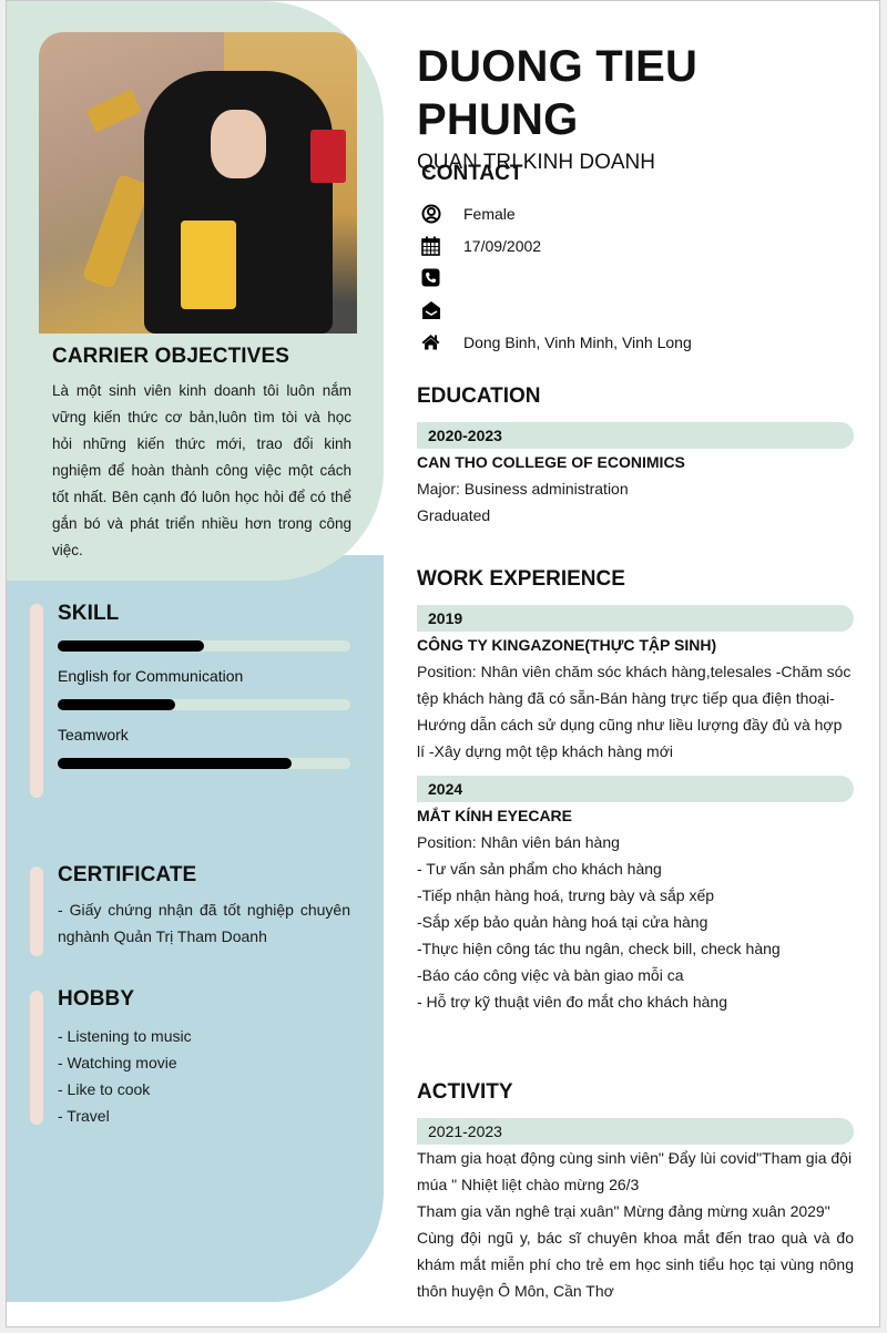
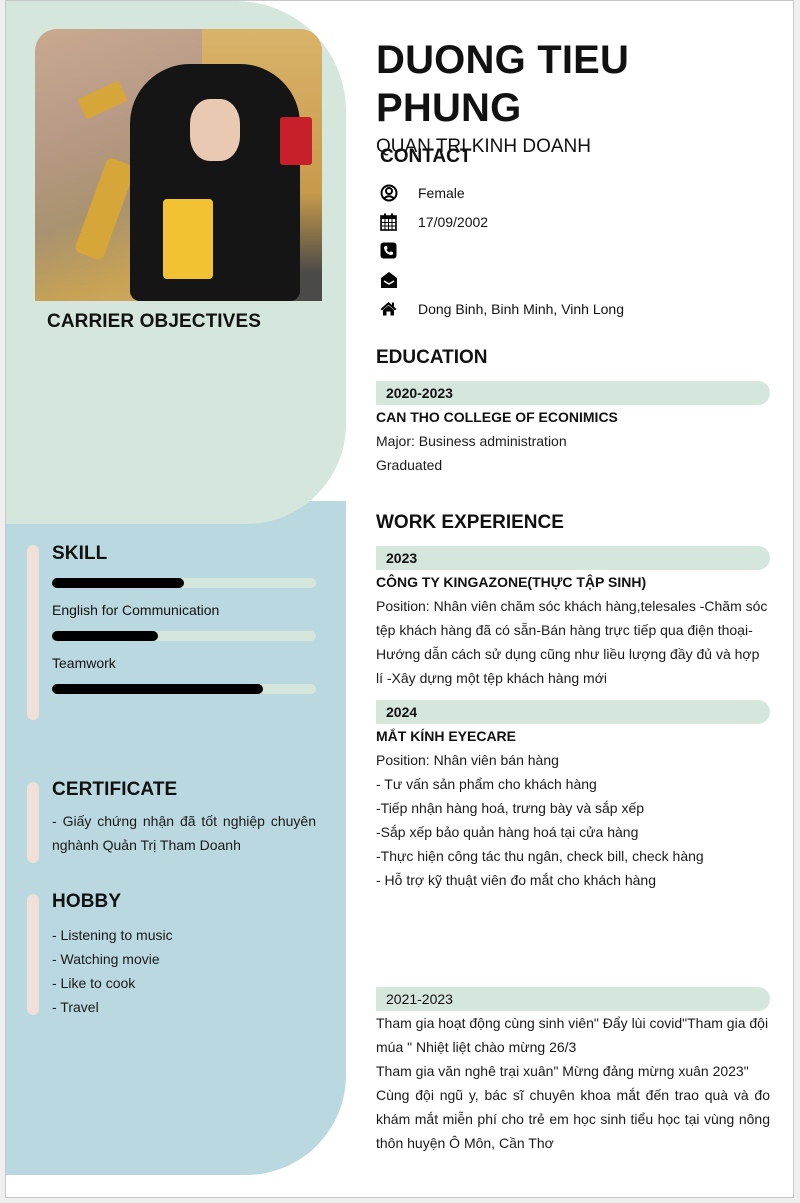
  CARRIER OBJECTIVES
- Là một sinh viên kinh doanh tôi luôn nắm vững kiến thức cơ bản,luôn tìm tòi và học hỏi những kiến thức mới, trao đổi kinh nghiệm để hoàn thành công việc một cách tốt nhất. Bên cạnh đó luôn học hỏi để có thể gắn bó và phát triển nhiều hơn trong công việc.
  SKILL
  English for Communication
  Teamwork
  CERTIFICATE
  - Giấy chứng nhận đã tốt nghiệp chuyên nghành Quản Trị Tham Doanh
  HOBBY
  - Listening to music
  - Watching movie
  - Like to cook
  - Travel
  DUONG TIEU PHUNG
  QUAN TRI KINH DOANH
  CONTACT
  Female
  17/09/2002
- Dong Binh, Vinh Minh, Vinh Long
+ Dong Binh, Binh Minh, Vinh Long
  EDUCATION
  2020-2023
  CAN THO COLLEGE OF ECONIMICS
  Major: Business administration
  Graduated
  WORK EXPERIENCE
- 2019
+ 2023
  CÔNG TY KINGAZONE(THỰC TẬP SINH)
  Position: Nhân viên chăm sóc khách hàng,telesales -Chăm sóc tệp khách hàng đã có sẵn-Bán hàng trực tiếp qua điện thoại-Hướng dẫn cách sử dụng cũng như liều lượng đầy đủ và hợp lí -Xây dựng một tệp khách hàng mới
  2024
  MẮT KÍNH EYECARE
  Position: Nhân viên bán hàng
  - Tư vấn sản phẩm cho khách hàng
  -Tiếp nhận hàng hoá, trưng bày và sắp xếp
  -Sắp xếp bảo quản hàng hoá tại cửa hàng
  -Thực hiện công tác thu ngân, check bill, check hàng
- -Báo cáo công việc và bàn giao mỗi ca
  - Hỗ trợ kỹ thuật viên đo mắt cho khách hàng
- ACTIVITY
  2021-2023
  Tham gia hoạt động cùng sinh viên" Đẩy lùi covid"Tham gia đội múa " Nhiệt liệt chào mừng 26/3
- Tham gia văn nghê trại xuân" Mừng đảng mừng xuân 2029"
+ Tham gia văn nghê trại xuân" Mừng đảng mừng xuân 2023"
  Cùng đội ngũ y, bác sĩ chuyên khoa mắt đến trao quà và đo khám mắt miễn phí cho trẻ em học sinh tiểu học tại vùng nông thôn huyện Ô Môn, Cần Thơ
